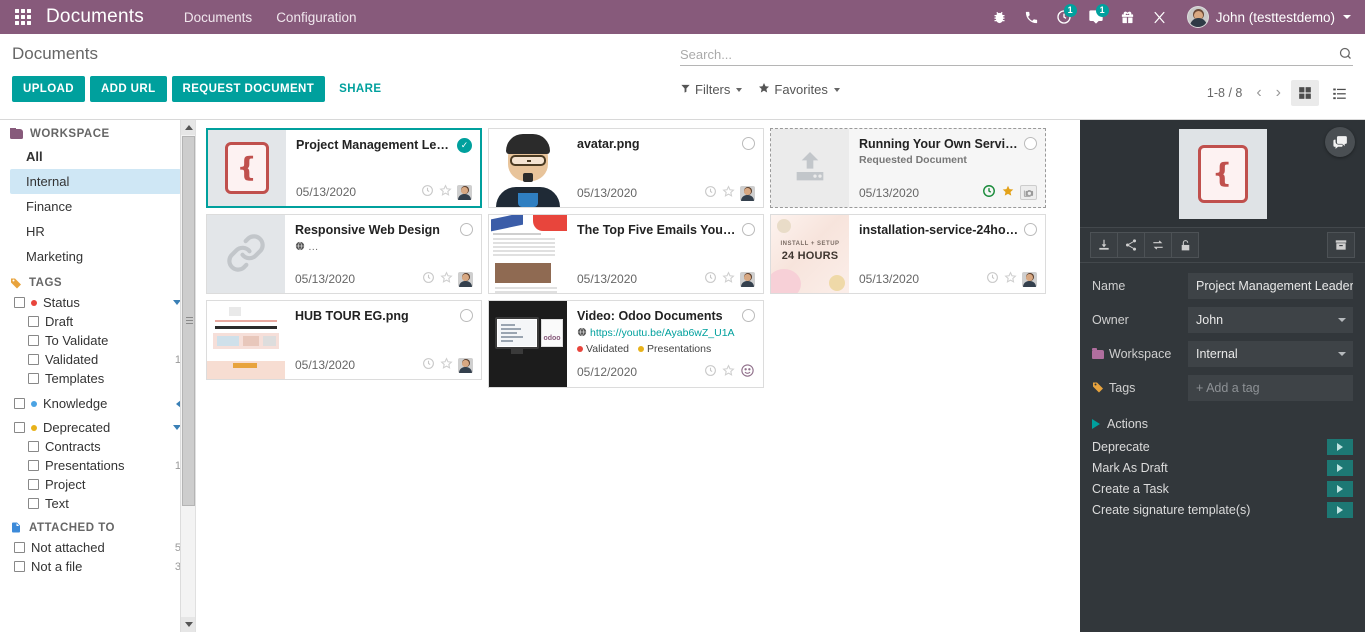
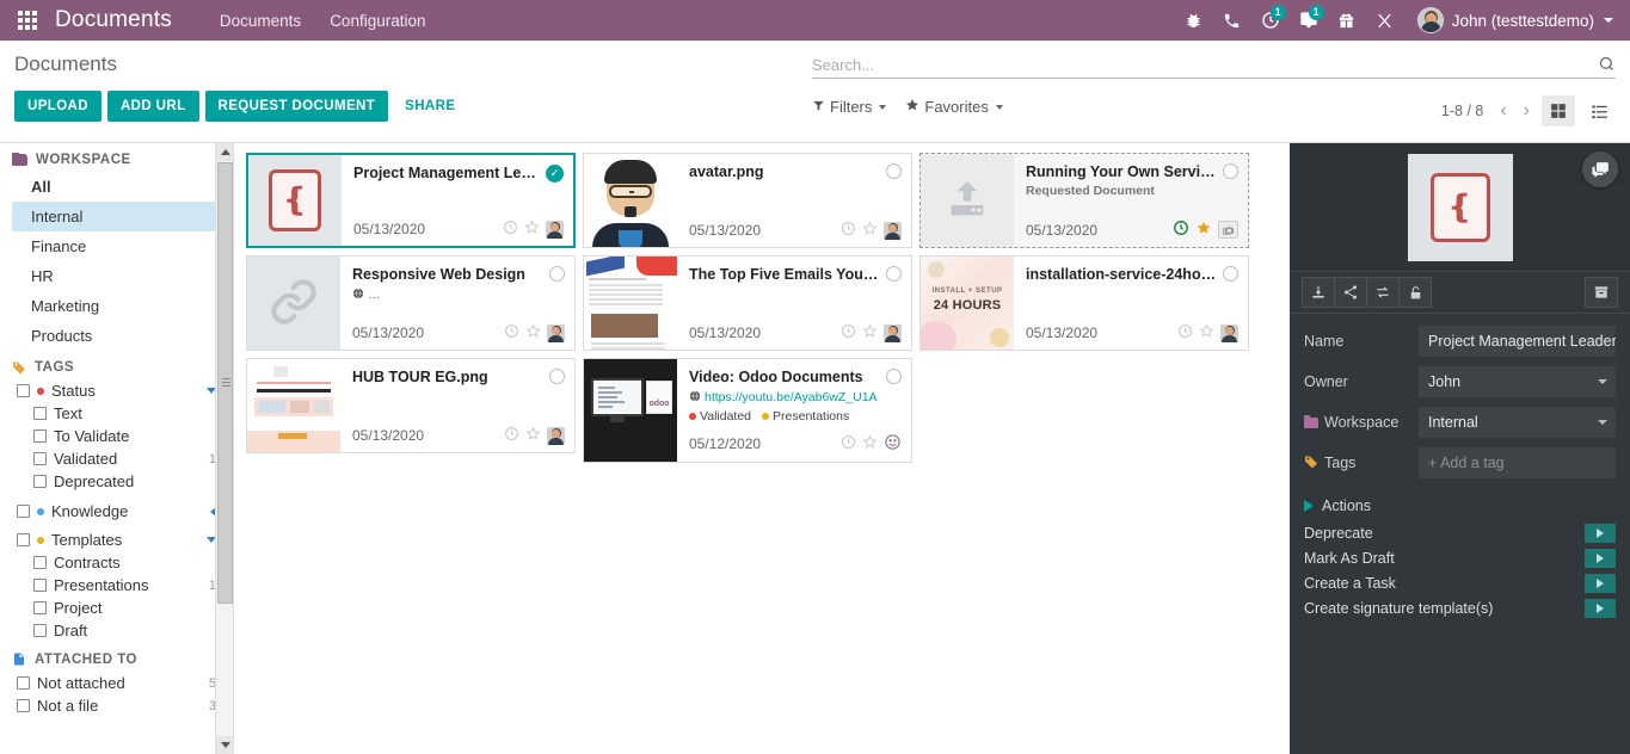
  Documents
  Documents
  Configuration
  1
  1
  John (testtestdemo)
  Documents
  Search...
  UPLOAD
  ADD URL
  REQUEST DOCUMENT
  SHARE
  Filters
  Favorites
  1-8 / 8
  ‹
  ›
  WORKSPACE
  All
  Internal
  Finance
  HR
  Marketing
+ Products
  TAGS
  Status
- Draft
+ Text
  To Validate
  Validated
  1
- Templates
+ Deprecated
  Knowledge
- Deprecated
+ Templates
  Contracts
  Presentations
  1
  Project
- Text
+ Draft
  ATTACHED TO
  Not attached
  5
  Not a file
  3
  ❴
  Project Management Lead
  ✓
  05/13/2020
  avatar.png
  05/13/2020
  Running Your Own Service
  Requested Document
  05/13/2020
  Responsive Web Design
  …
  05/13/2020
  The Top Five Emails Your A
  05/13/2020
  24 HOURS
  installation-service-24hour.
  05/13/2020
  HUB TOUR EG.png
  05/13/2020
  Video: Odoo Documents
  https://youtu.be/Ayab6wZ_U1A
  Validated
  Presentations
  05/12/2020
  ❴
  Name
  Project Management Leader
  Owner
  John
  Workspace
  Internal
  Tags
  + Add a tag
  Actions
  Deprecate
  Mark As Draft
  Create a Task
  Create signature template(s)
